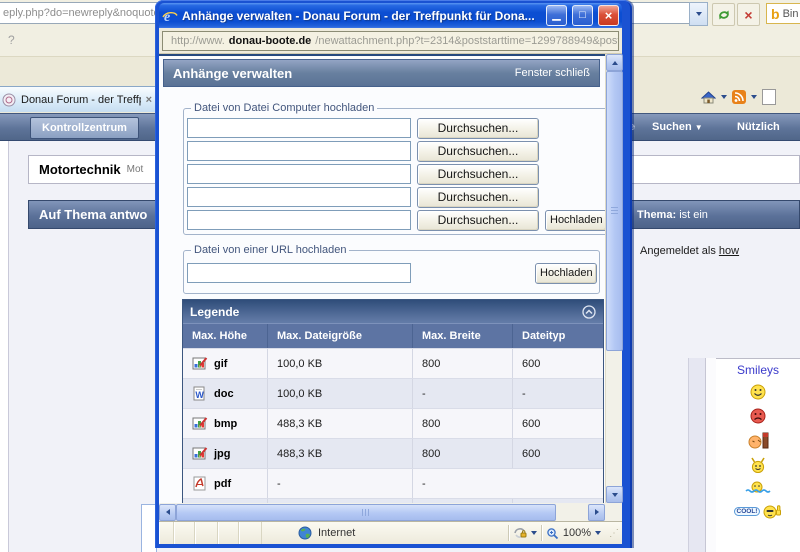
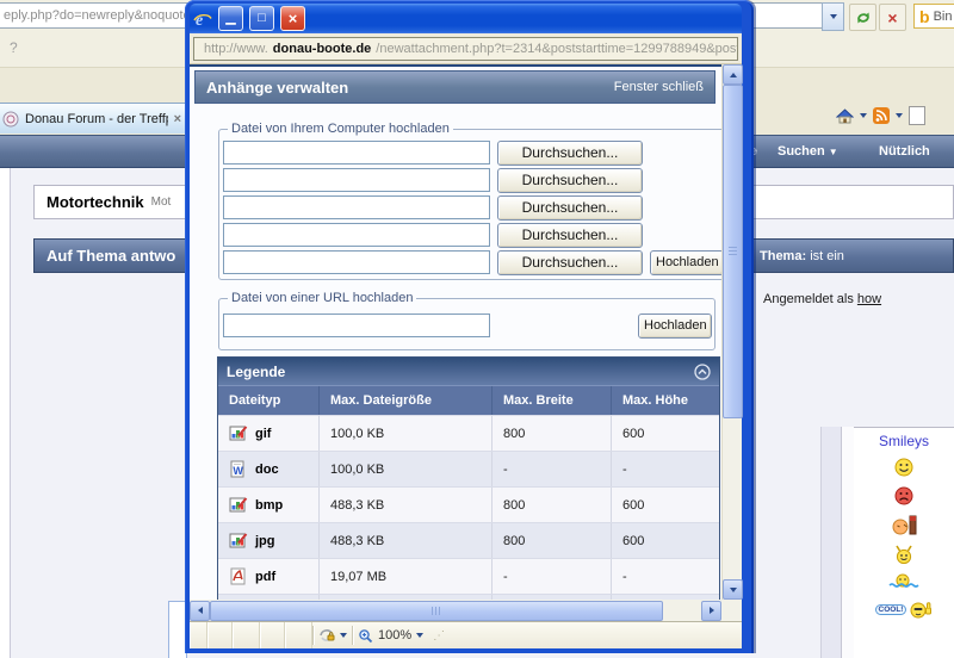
  eply.php?do=newreply&noquot
  ×
  b
  Bin
  ?
  Donau Forum - der Treff
  ×
- Kontrollzentrum
  Suchen ▼
  Nützlich
  Motortechnik
  Mot
  Auf Thema antwo
  Thema: ist ein
  Angemeldet als how
  Smileys
  e
- Anhänge verwalten - Donau Forum - der Treffpunkt für Dona...
  ▁
  □
  ×
  http://www.
  donau-boote.de
  /newattachment.php?t=2314&poststarttime=1299788949&pos
  Anhänge verwalten
  Fenster schließ
- Datei von Datei Computer hochladen
+ Datei von Ihrem Computer hochladen
  Durchsuchen...
  Durchsuchen...
  Durchsuchen...
  Durchsuchen...
  Durchsuchen...
  Hochladen
  Datei von einer URL hochladen
  Hochladen
  Legende
- Max. Höhe
+ Dateityp
  Max. Dateigröße
  Max. Breite
- Dateityp
+ Max. Höhe
  gif
  100,0 KB
  800
  600
  W
  doc
  100,0 KB
  -
  -
  bmp
  488,3 KB
  800
  600
  jpg
  488,3 KB
  800
  600
  pdf
+ 19,07 MB
  -
  -
- Internet
  100%
  ⋰
